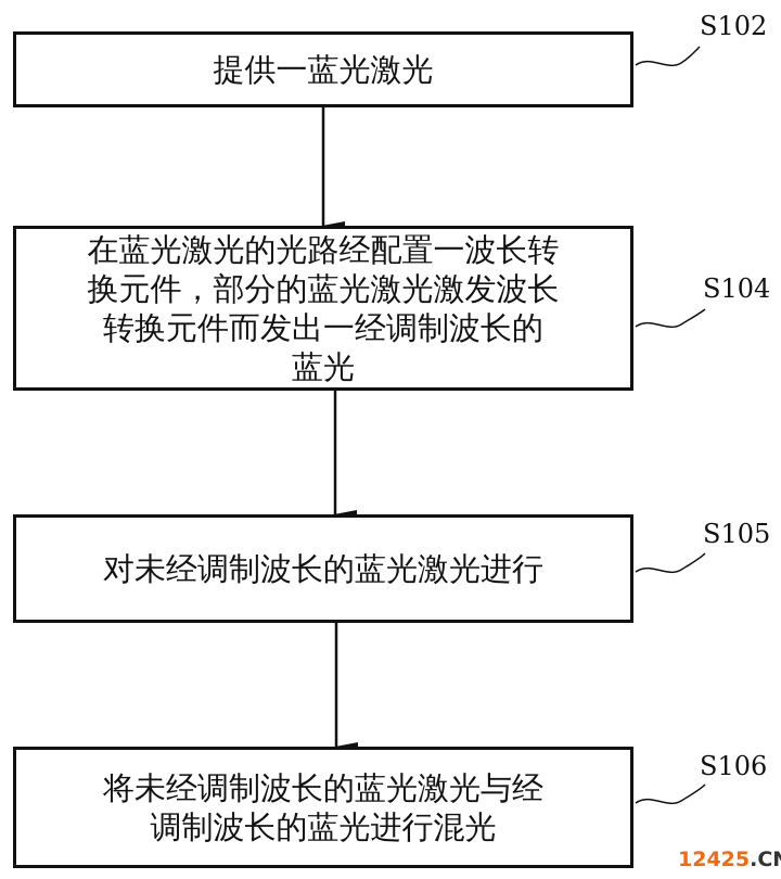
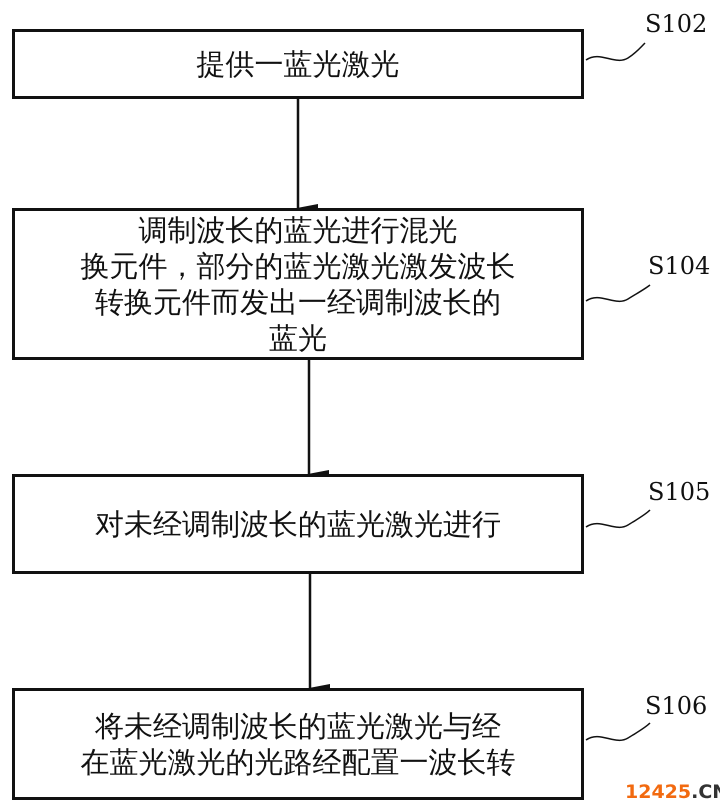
  提供一蓝光激光
  S102
- 在蓝光激光的光路经配置一波长转
+ 调制波长的蓝光进行混光
  换元件，部分的蓝光激光激发波长
  转换元件而发出一经调制波长的
  蓝光
  S104
  对未经调制波长的蓝光激光进行
  S105
  将未经调制波长的蓝光激光与经
- 调制波长的蓝光进行混光
+ 在蓝光激光的光路经配置一波长转
  S106
  12425.C
